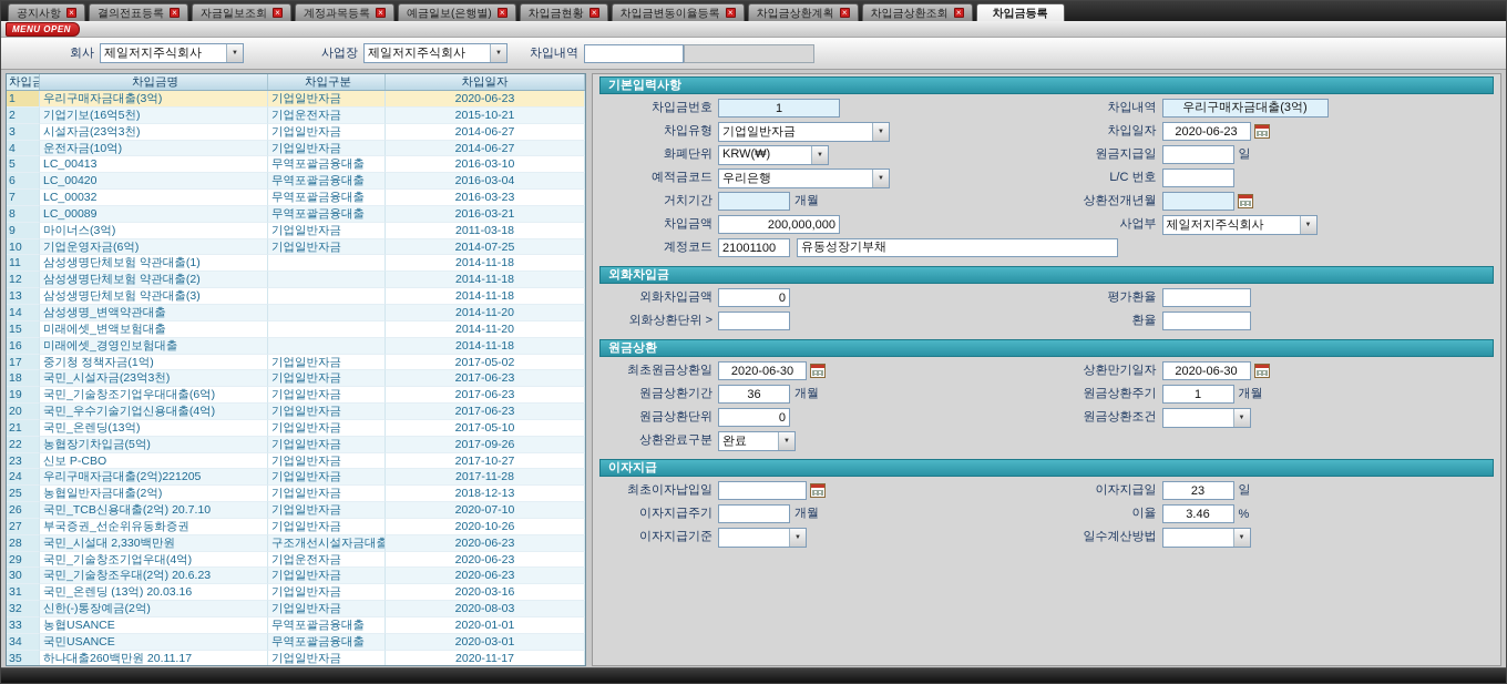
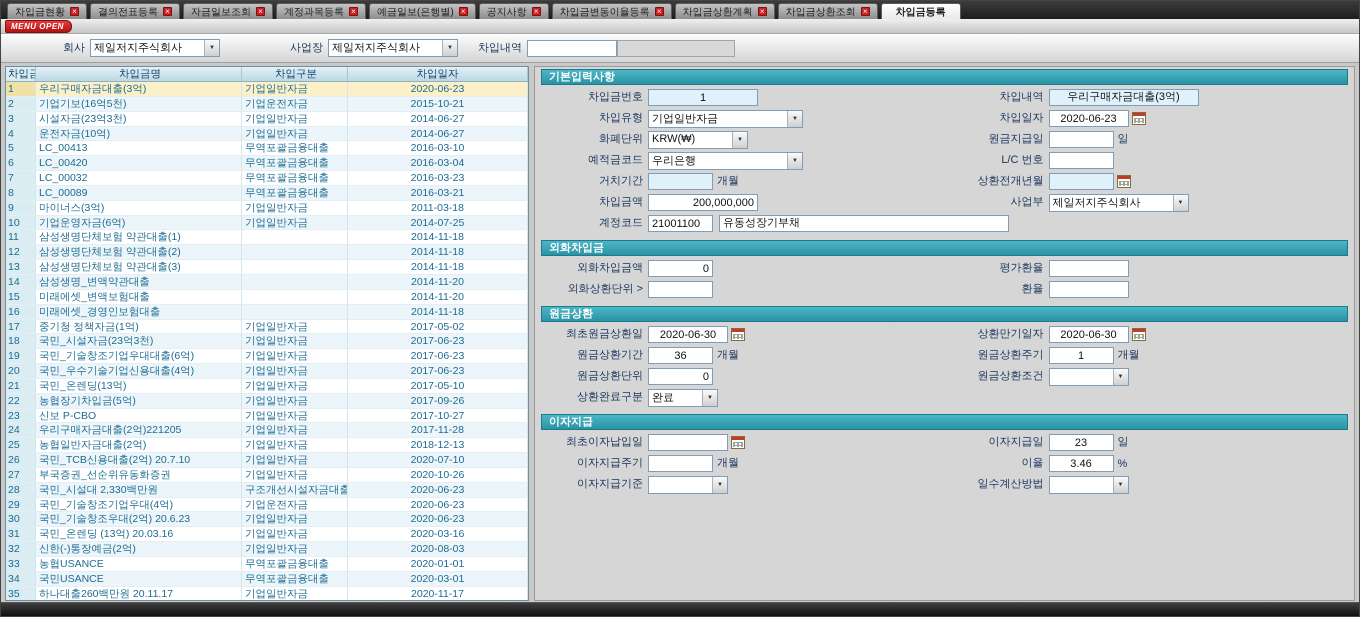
- 공지사항
+ 차입금현황
  ×
  결의전표등록
  ×
  자금일보조회
  ×
  계정과목등록
  ×
  예금일보(은행별)
  ×
- 차입금현황
+ 공지사항
  ×
  차입금변동이율등록
  ×
  차입금상환계획
  ×
  차입금상환조회
  ×
  차입금등록
  MENU OPEN
  회사
  제일저지주식회사
  사업장
  제일저지주식회사
  차입내역
  차입금명
  차입구분
  차입일자
  1
  우리구매자금대출(3억)
  기업일반자금
  2020-06-23
  2
  기업기보(16억5천)
  기업운전자금
  2015-10-21
  3
  시설자금(23억3천)
  기업일반자금
  2014-06-27
  4
  운전자금(10억)
  기업일반자금
  2014-06-27
  5
  LC_00413
  무역포괄금융대출
  2016-03-10
  6
  LC_00420
  무역포괄금융대출
  2016-03-04
  7
  LC_00032
  무역포괄금융대출
  2016-03-23
  8
  LC_00089
  무역포괄금융대출
  2016-03-21
  9
  마이너스(3억)
  기업일반자금
  2011-03-18
  10
  기업운영자금(6억)
  기업일반자금
  2014-07-25
  11
  삼성생명단체보험 약관대출(1)
  2014-11-18
  12
  삼성생명단체보험 약관대출(2)
  2014-11-18
  13
  삼성생명단체보험 약관대출(3)
  2014-11-18
  14
  삼성생명_변액약관대출
  2014-11-20
  15
  미래에셋_변액보험대출
  2014-11-20
  16
  미래에셋_경영인보험대출
  2014-11-18
  17
  중기청 정책자금(1억)
  기업일반자금
  2017-05-02
  18
  국민_시설자금(23억3천)
  기업일반자금
  2017-06-23
  19
  국민_기술창조기업우대대출(6억)
  기업일반자금
  2017-06-23
  20
  국민_우수기술기업신용대출(4억)
  기업일반자금
  2017-06-23
  21
  국민_온렌딩(13억)
  기업일반자금
  2017-05-10
  22
  농협장기차입금(5억)
  기업일반자금
  2017-09-26
  23
  신보 P-CBO
  기업일반자금
  2017-10-27
  24
  우리구매자금대출(2억)221205
  기업일반자금
  2017-11-28
  25
  농협일반자금대출(2억)
  기업일반자금
  2018-12-13
  26
  국민_TCB신용대출(2억) 20.7.10
  기업일반자금
  2020-07-10
  27
  부국증권_선순위유동화증권
  기업일반자금
  2020-10-26
  28
  국민_시설대 2,330백만원
  구조개선시설자금대출
  2020-06-23
  29
  국민_기술창조기업우대(4억)
  기업운전자금
  2020-06-23
  30
  국민_기술창조우대(2억) 20.6.23
  기업일반자금
  2020-06-23
  31
  국민_온렌딩 (13억) 20.03.16
  기업일반자금
  2020-03-16
  32
  신한(-)통장예금(2억)
  기업일반자금
  2020-08-03
  33
  농협USANCE
  무역포괄금융대출
  2020-01-01
  34
  국민USANCE
  무역포괄금융대출
  2020-03-01
  35
  하나대출260백만원 20.11.17
  기업일반자금
  2020-11-17
  기본입력사항
  차입금번호
  1
  차입내역
  우리구매자금대출(3억)
  차입유형
  기업일반자금
  차입일자
  2020-06-23
  화폐단위
  KRW(₩)
  원금지급일
  일
  예적금코드
  우리은행
  L/C 번호
  거치기간
  개월
  상환전개년월
  차입금액
  200,000,000
  사업부
  제일저지주식회사
  계정코드
  21001100
  유동성장기부채
  외화차입금
  외화차입금액
  0
  평가환율
  외화상환단위 >
  환율
  원금상환
  최초원금상환일
  2020-06-30
  상환만기일자
  2020-06-30
  원금상환기간
  36
  개월
  원금상환주기
  1
  개월
  원금상환단위
  0
  원금상환조건
  상환완료구분
  완료
  이자지급
  최초이자납입일
  이자지급일
  23
  일
  이자지급주기
  개월
  이율
  3.46
  %
  이자지급기준
  일수계산방법
